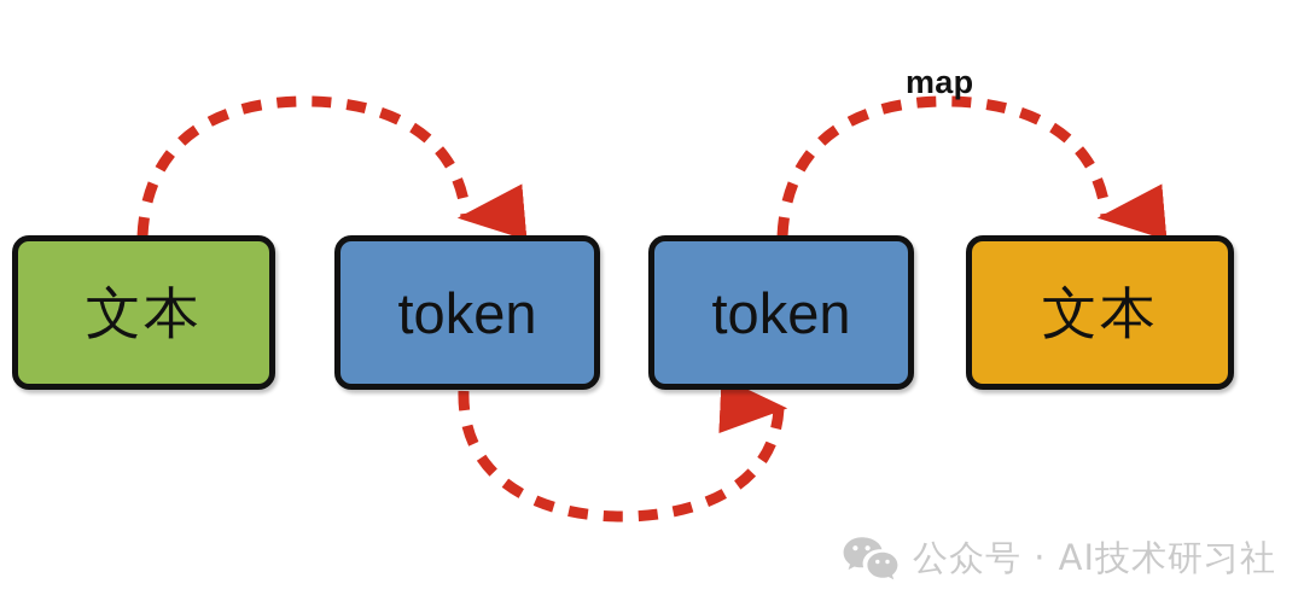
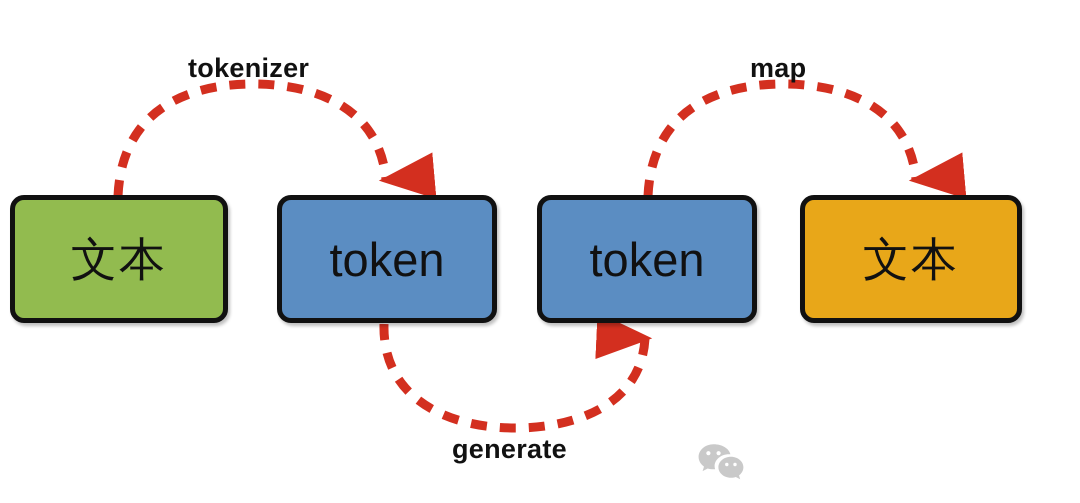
  文本
  token
  token
  文本
+ tokenizer
+ generate
  map
- 公众号 · AI技术研习社
